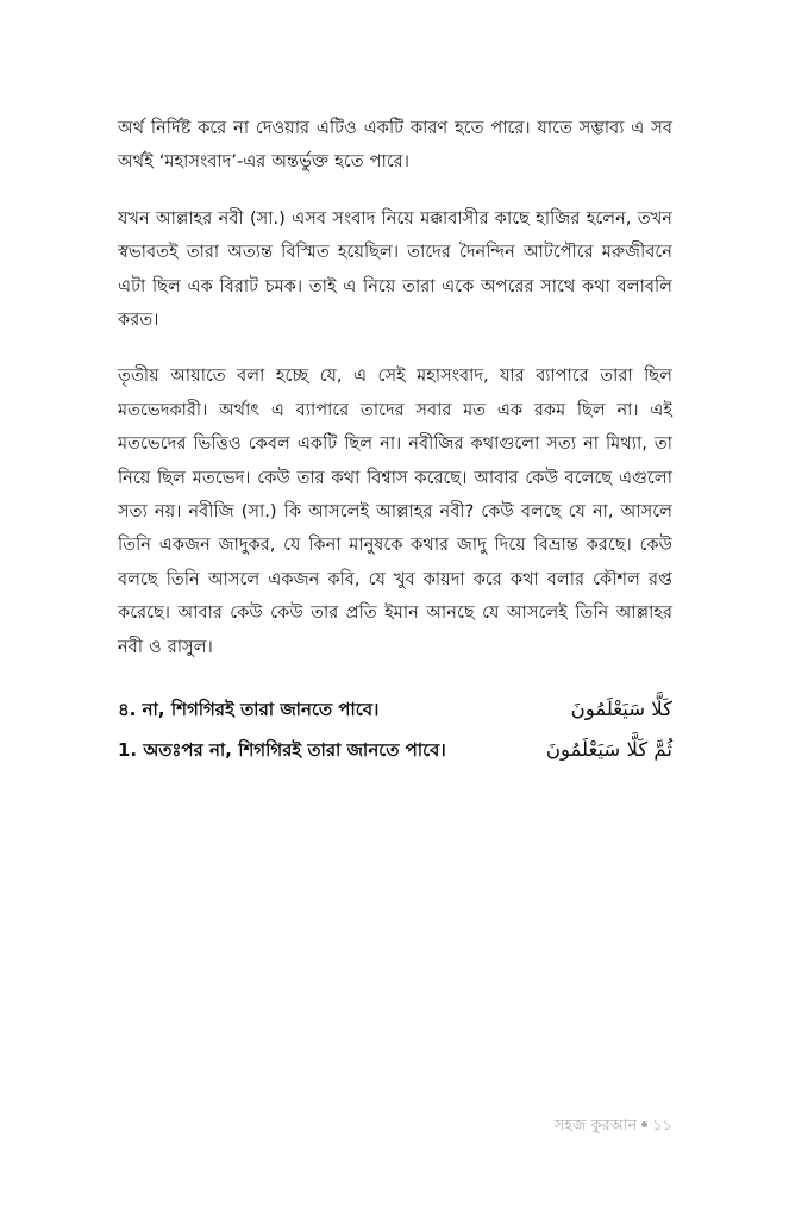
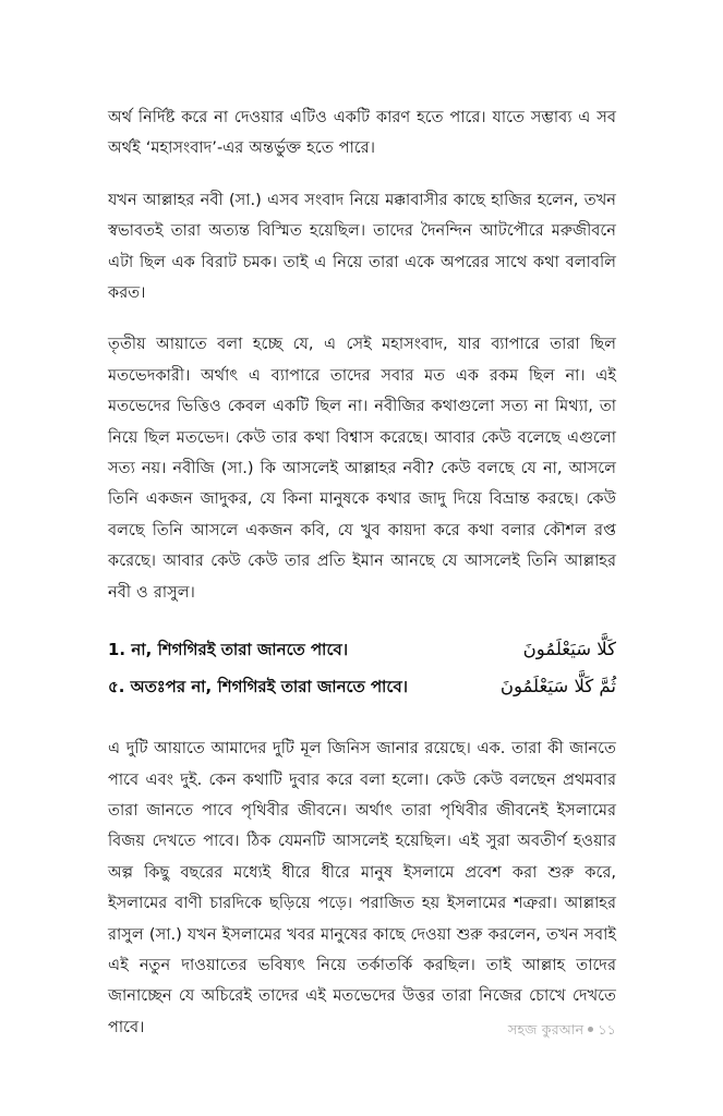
  অর্থ নির্দিষ্ট করে না দেওয়ার এটিও একটি কারণ হতে পারে। যাতে সম্ভাব্য এ সব অর্থই ‘মহাসংবাদ’-এর অন্তর্ভুক্ত হতে পারে।
  যখন আল্লাহর নবী (সা.) এসব সংবাদ নিয়ে মক্কাবাসীর কাছে হাজির হলেন, তখন স্বভাবতই তারা অত্যন্ত বিস্মিত হয়েছিল। তাদের দৈনন্দিন আটপৌরে মরুজীবনে এটা ছিল এক বিরাট চমক। তাই এ নিয়ে তারা একে অপরের সাথে কথা বলাবলি করত।
  তৃতীয় আয়াতে বলা হচ্ছে যে, এ সেই মহাসংবাদ, যার ব্যাপারে তারা ছিল মতভেদকারী। অর্থাৎ এ ব্যাপারে তাদের সবার মত এক রকম ছিল না। এই মতভেদের ভিত্তিও কেবল একটি ছিল না। নবীজির কথাগুলো সত্য না মিথ্যা, তা নিয়ে ছিল মতভেদ। কেউ তার কথা বিশ্বাস করেছে। আবার কেউ বলেছে এগুলো সত্য নয়। নবীজি (সা.) কি আসলেই আল্লাহর নবী? কেউ বলছে যে না, আসলে তিনি একজন জাদুকর, যে কিনা মানুষকে কথার জাদু দিয়ে বিভ্রান্ত করছে। কেউ বলছে তিনি আসলে একজন কবি, যে খুব কায়দা করে কথা বলার কৌশল রপ্ত করেছে। আবার কেউ কেউ তার প্রতি ইমান আনছে যে আসলেই তিনি আল্লাহর নবী ও রাসুল।
- ৪. না, শিগগিরই তারা জানতে পাবে।
+ 1. না, শিগগিরই তারা জানতে পাবে।
  كَلَّا سَيَعْلَمُونَ
- 1. অতঃপর না, শিগগিরই তারা জানতে পাবে।
+ ৫. অতঃপর না, শিগগিরই তারা জানতে পাবে।
  ثُمَّ كَلَّا سَيَعْلَمُونَ
+ এ দুটি আয়াতে আমাদের দুটি মূল জিনিস জানার রয়েছে। এক. তারা কী জানতে পাবে এবং দুই. কেন কথাটি দুবার করে বলা হলো। কেউ কেউ বলছেন প্রথমবার তারা জানতে পাবে পৃথিবীর জীবনে। অর্থাৎ তারা পৃথিবীর জীবনেই ইসলামের বিজয় দেখতে পাবে। ঠিক যেমনটি আসলেই হয়েছিল। এই সুরা অবতীর্ণ হওয়ার অল্প কিছু বছরের মধ্যেই ধীরে ধীরে মানুষ ইসলামে প্রবেশ করা শুরু করে, ইসলামের বাণী চারদিকে ছড়িয়ে পড়ে। পরাজিত হয় ইসলামের শত্রুরা। আল্লাহর রাসুল (সা.) যখন ইসলামের খবর মানুষের কাছে দেওয়া শুরু করলেন, তখন সবাই এই নতুন দাওয়াতের ভবিষ্যৎ নিয়ে তর্কাতর্কি করছিল। তাই আল্লাহ তাদের জানাচ্ছেন যে অচিরেই তাদের এই মতভেদের উত্তর তারা নিজের চোখে দেখতে পাবে।
  সহজ কুরআন ১১
